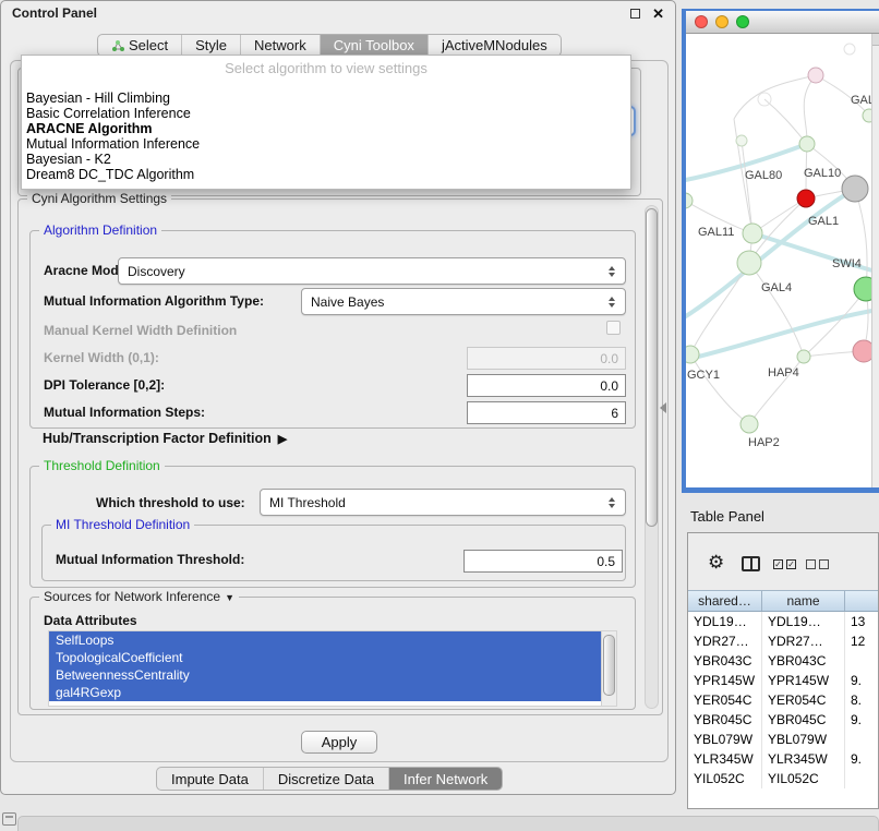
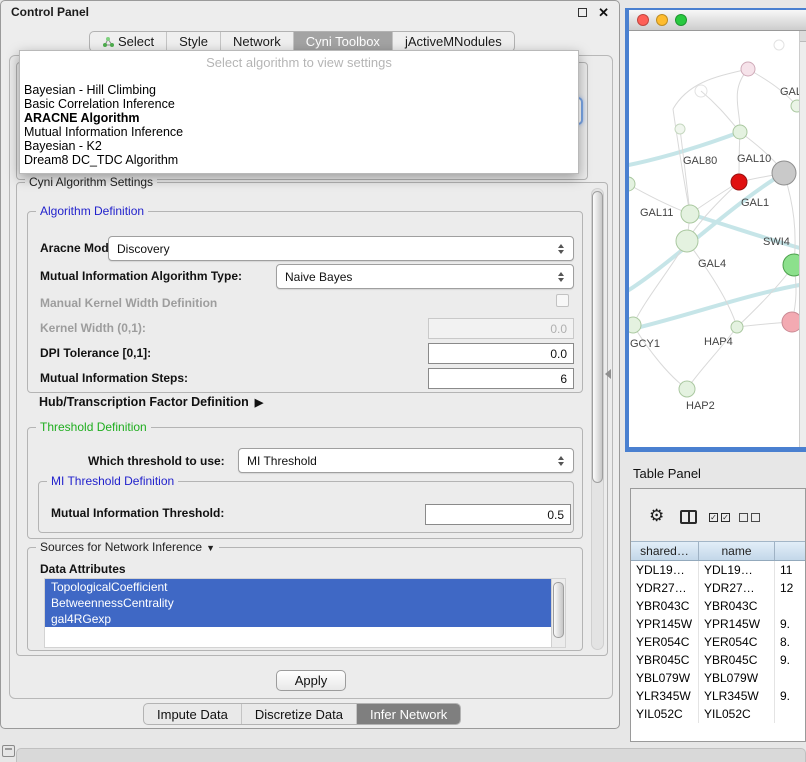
  Control Panel
  ✕
  Select
  Style
  Network
  Cyni Toolbox
  jActiveMNodules
  Cyni Algorithm Settings
  Algorithm Definition
  Aracne Mod
  Discovery
  Mutual Information Algorithm Type:
  Naive Bayes
  Manual Kernel Width Definition
  Kernel Width (0,1):
  0.0
- DPI Tolerance [0,2]:
+ DPI Tolerance [0,1]:
  0.0
  Mutual Information Steps:
  6
  Hub/Transcription Factor Definition
  ▶
  Threshold Definition
  Which threshold to use:
  MI Threshold
  MI Threshold Definition
  Mutual Information Threshold:
  0.5
  Sources for Network Inference ▼
  Data Attributes
- SelfLoops
  TopologicalCoefficient
  BetweennessCentrality
  gal4RGexp
  Apply
  Select algorithm to view settings
  Bayesian - Hill Climbing
  Basic Correlation Inference
  ARACNE Algorithm
  Mutual Information Inference
  Bayesian - K2
  Dream8 DC_TDC Algorithm
  Impute Data
  Discretize Data
  Infer Network
  GAL80
  GAL10
  GAL11
  GAL1
  SWI4
  GAL4
  GCY1
  HAP4
  HAP2
  Table Panel
  ⚙
  ✓
  ✓
  shared…
  name
  YDL19…
  YDL19…
- 13
+ 11
  YDR27…
  YDR27…
  12
  YBR043C
  YBR043C
  YPR145W
  YPR145W
  9.
  YER054C
  YER054C
  8.
  YBR045C
  YBR045C
  9.
  YBL079W
  YBL079W
  YLR345W
  YLR345W
  9.
  YIL052C
  YIL052C
